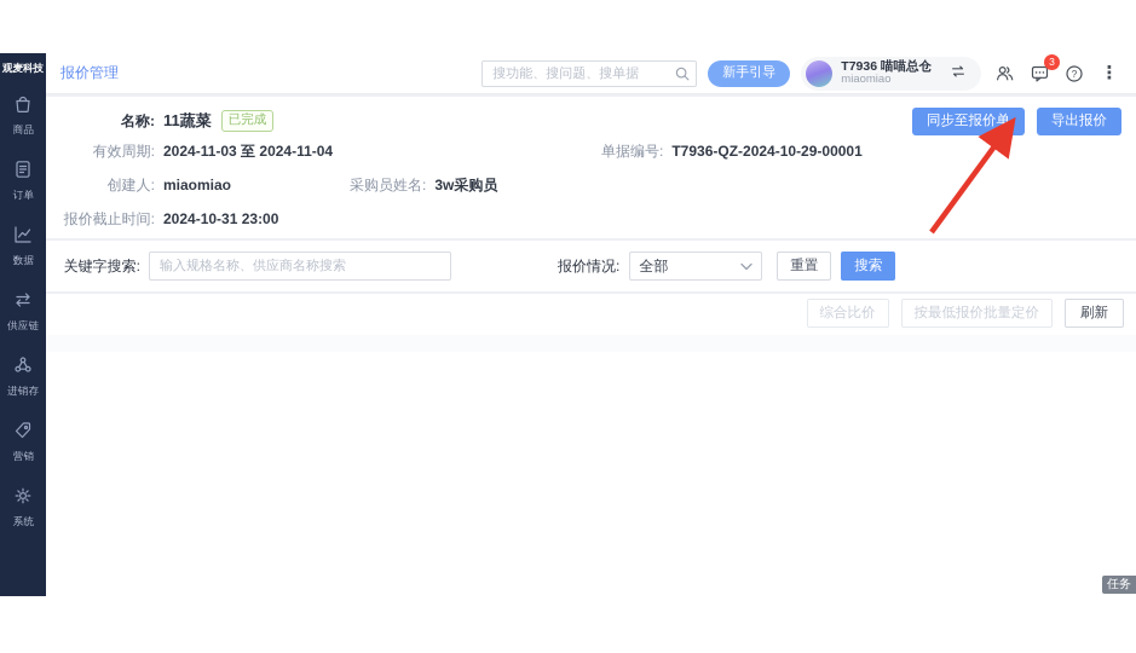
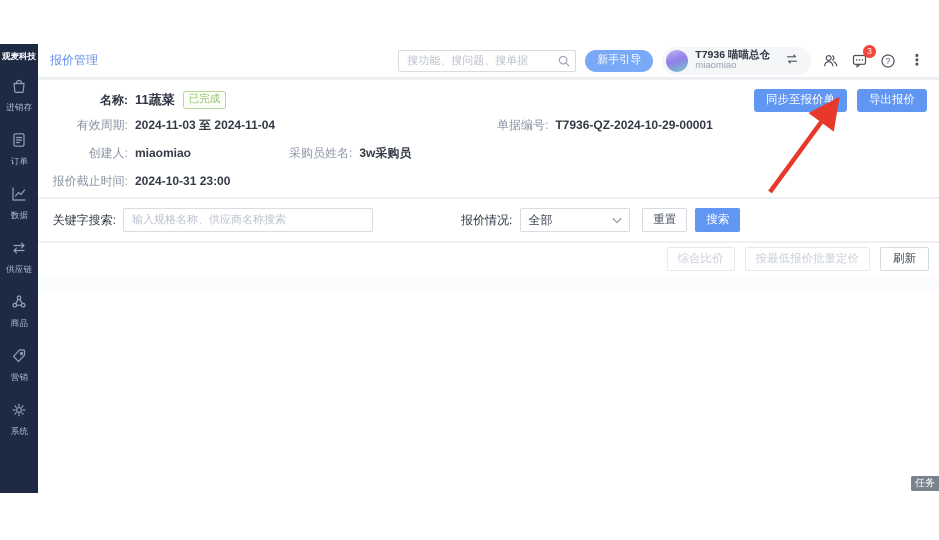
  观麦科技
- 商品
+ 进销存
  订单
  数据
  供应链
- 进销存
+ 商品
  营销
  系统
  报价管理
  搜功能、搜问题、搜单据
  新手引导
  T7936 喵喵总仓
  miaomiao
  3
  ?
  ⋮
  名称:
  11蔬菜
  已完成
  有效周期:
  2024-11-03 至 2024-11-04
  单据编号:
  T7936-QZ-2024-10-29-00001
  创建人:
  miaomiao
  采购员姓名:
  3w采购员
  报价截止时间:
  2024-10-31 23:00
  同步至报价单
  导出报价
  关键字搜索:
  输入规格名称、供应商名称搜索
  报价情况:
  全部
  重置
  搜索
  综合比价
  按最低报价批量定价
  刷新
  任务
